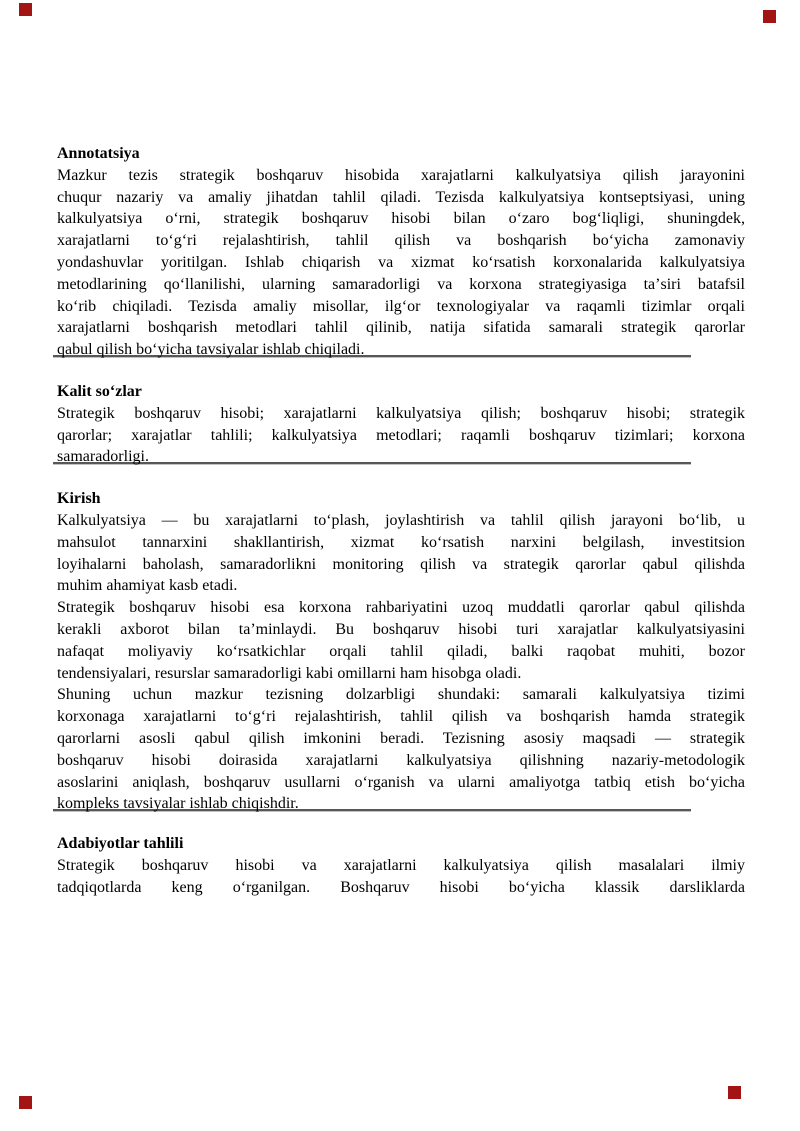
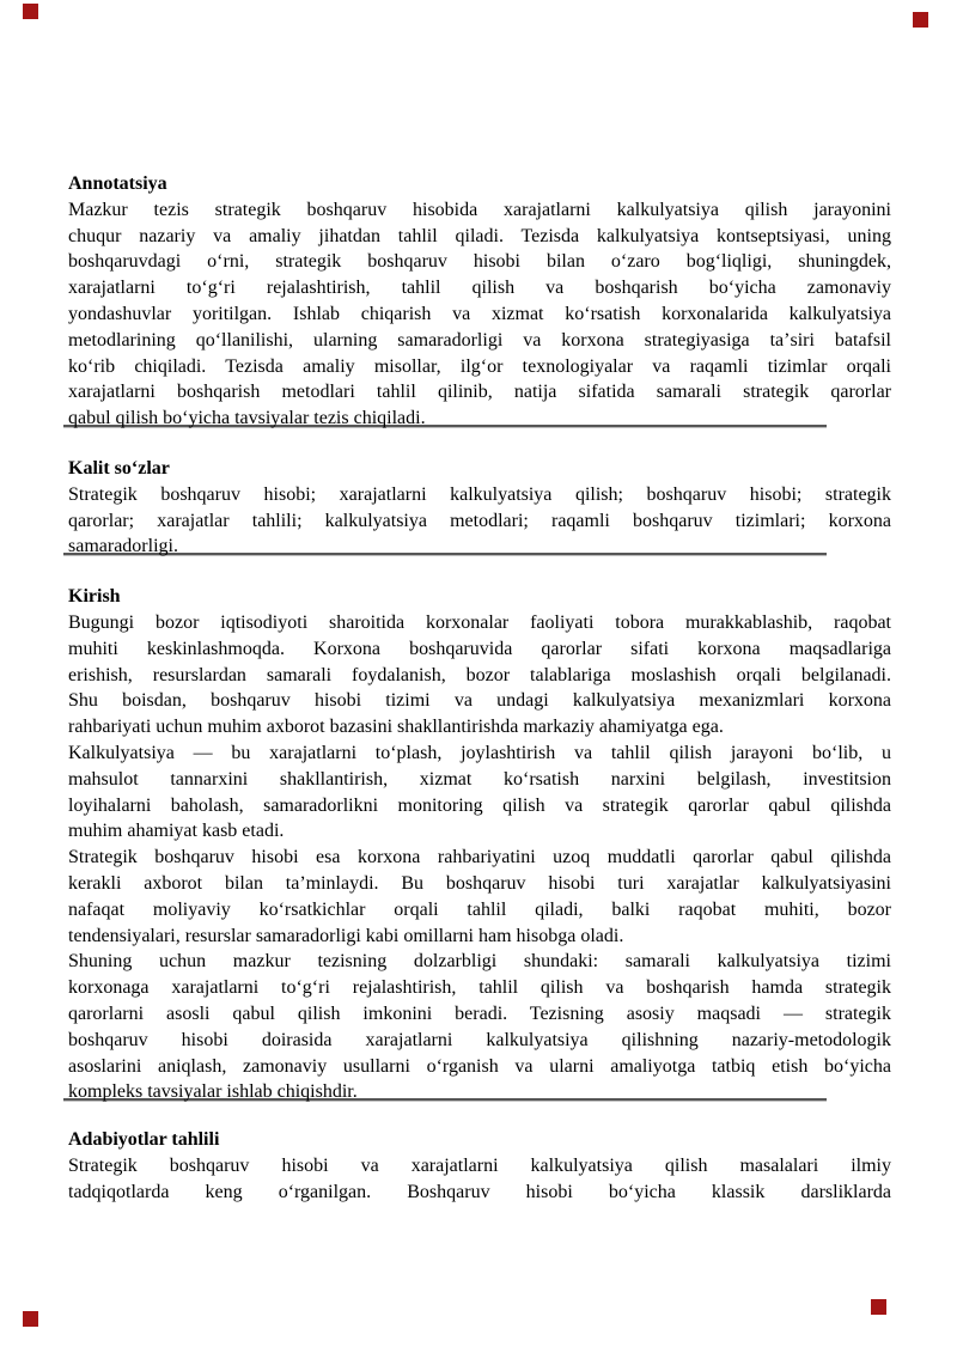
  Annotatsiya
  Mazkur tezis strategik boshqaruv hisobida xarajatlarni kalkulyatsiya qilish jarayonini
  chuqur nazariy va amaliy jihatdan tahlil qiladi. Tezisda kalkulyatsiya kontseptsiyasi, uning
- kalkulyatsiya oʻrni, strategik boshqaruv hisobi bilan oʻzaro bogʻliqligi, shuningdek,
+ boshqaruvdagi oʻrni, strategik boshqaruv hisobi bilan oʻzaro bogʻliqligi, shuningdek,
  xarajatlarni toʻgʻri rejalashtirish, tahlil qilish va boshqarish boʻyicha zamonaviy
  yondashuvlar yoritilgan. Ishlab chiqarish va xizmat koʻrsatish korxonalarida kalkulyatsiya
  metodlarining qoʻllanilishi, ularning samaradorligi va korxona strategiyasiga taʼsiri batafsil
  koʻrib chiqiladi. Tezisda amaliy misollar, ilgʻor texnologiyalar va raqamli tizimlar orqali
  xarajatlarni boshqarish metodlari tahlil qilinib, natija sifatida samarali strategik qarorlar
- qabul qilish boʻyicha tavsiyalar ishlab chiqiladi.
+ qabul qilish boʻyicha tavsiyalar tezis chiqiladi.
  Kalit soʻzlar
  Strategik boshqaruv hisobi; xarajatlarni kalkulyatsiya qilish; boshqaruv hisobi; strategik
  qarorlar; xarajatlar tahlili; kalkulyatsiya metodlari; raqamli boshqaruv tizimlari; korxona
  samaradorligi.
  Kirish
+ Bugungi bozor iqtisodiyoti sharoitida korxonalar faoliyati tobora murakkablashib, raqobat
+ muhiti keskinlashmoqda. Korxona boshqaruvida qarorlar sifati korxona maqsadlariga
+ erishish, resurslardan samarali foydalanish, bozor talablariga moslashish orqali belgilanadi.
+ Shu boisdan, boshqaruv hisobi tizimi va undagi kalkulyatsiya mexanizmlari korxona
+ rahbariyati uchun muhim axborot bazasini shakllantirishda markaziy ahamiyatga ega.
  Kalkulyatsiya — bu xarajatlarni toʻplash, joylashtirish va tahlil qilish jarayoni boʻlib, u
  mahsulot tannarxini shakllantirish, xizmat koʻrsatish narxini belgilash, investitsion
  loyihalarni baholash, samaradorlikni monitoring qilish va strategik qarorlar qabul qilishda
  muhim ahamiyat kasb etadi.
  Strategik boshqaruv hisobi esa korxona rahbariyatini uzoq muddatli qarorlar qabul qilishda
  kerakli axborot bilan taʼminlaydi. Bu boshqaruv hisobi turi xarajatlar kalkulyatsiyasini
  nafaqat moliyaviy koʻrsatkichlar orqali tahlil qiladi, balki raqobat muhiti, bozor
  tendensiyalari, resurslar samaradorligi kabi omillarni ham hisobga oladi.
  Shuning uchun mazkur tezisning dolzarbligi shundaki: samarali kalkulyatsiya tizimi
  korxonaga xarajatlarni toʻgʻri rejalashtirish, tahlil qilish va boshqarish hamda strategik
  qarorlarni asosli qabul qilish imkonini beradi. Tezisning asosiy maqsadi — strategik
  boshqaruv hisobi doirasida xarajatlarni kalkulyatsiya qilishning nazariy-metodologik
- asoslarini aniqlash, boshqaruv usullarni oʻrganish va ularni amaliyotga tatbiq etish boʻyicha
+ asoslarini aniqlash, zamonaviy usullarni oʻrganish va ularni amaliyotga tatbiq etish boʻyicha
  kompleks tavsiyalar ishlab chiqishdir.
  Adabiyotlar tahlili
  Strategik boshqaruv hisobi va xarajatlarni kalkulyatsiya qilish masalalari ilmiy
  tadqiqotlarda keng oʻrganilgan. Boshqaruv hisobi boʻyicha klassik darsliklarda
